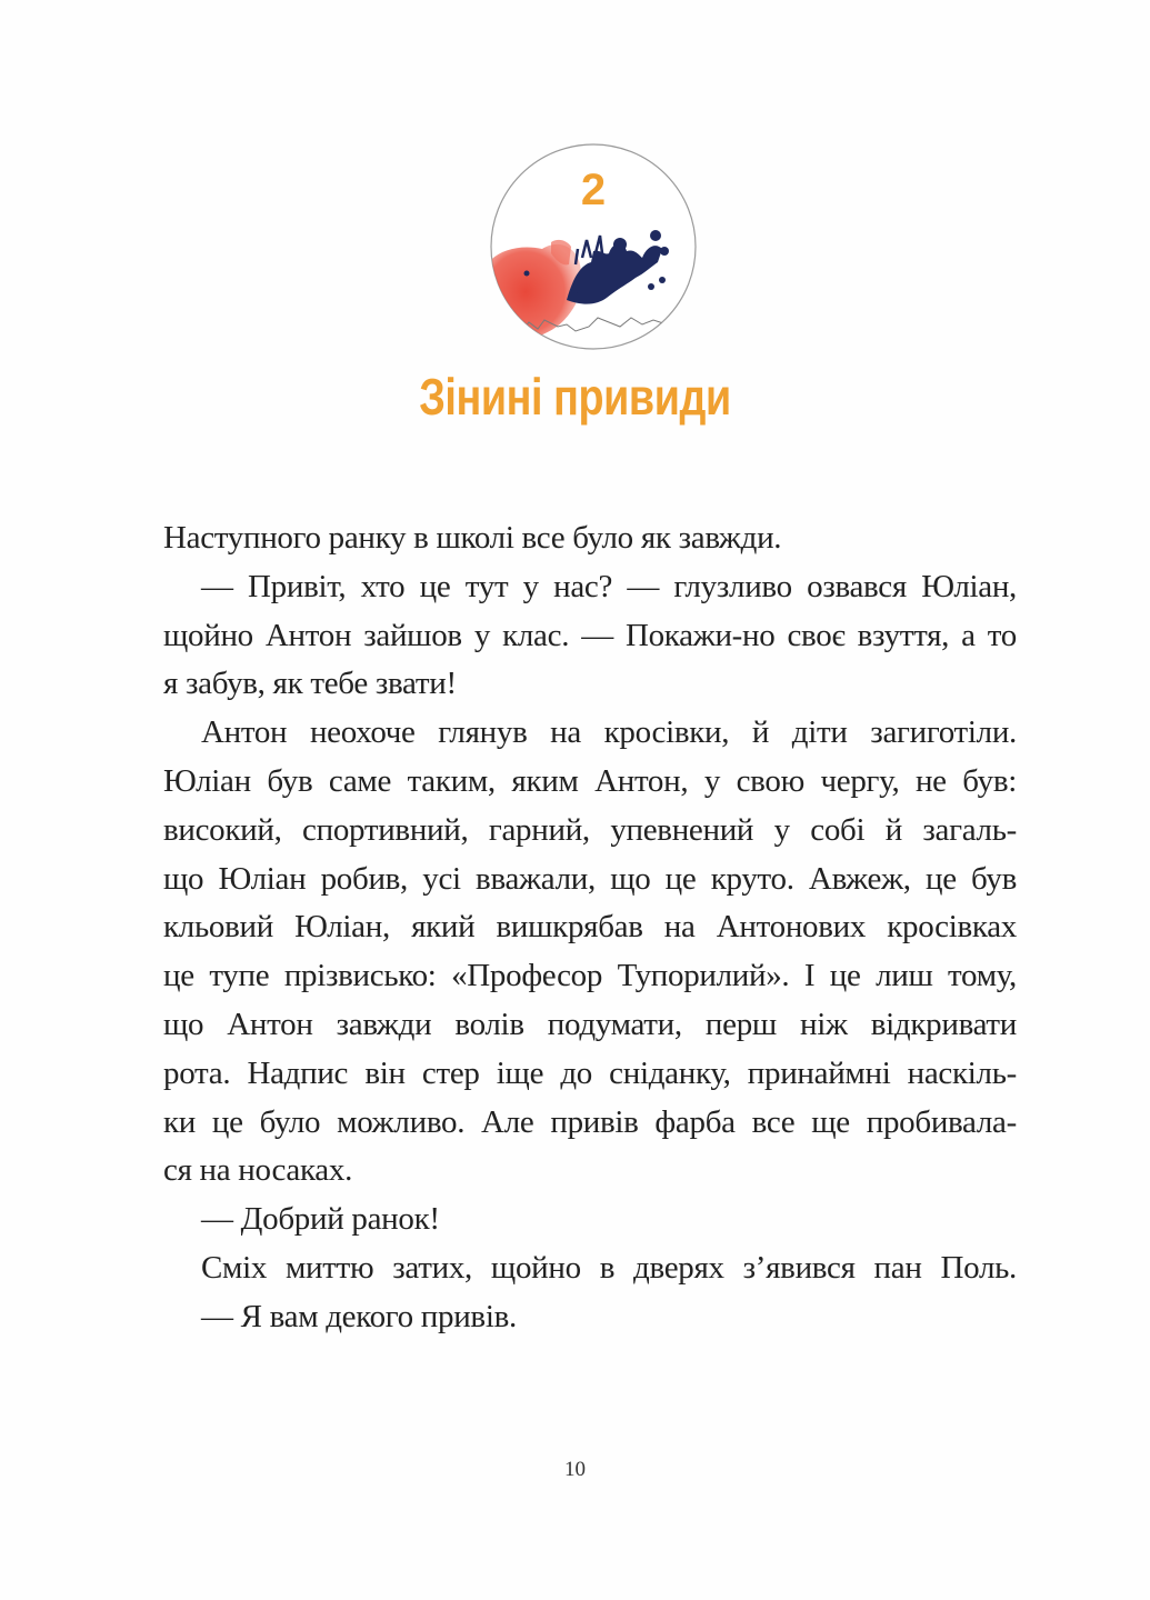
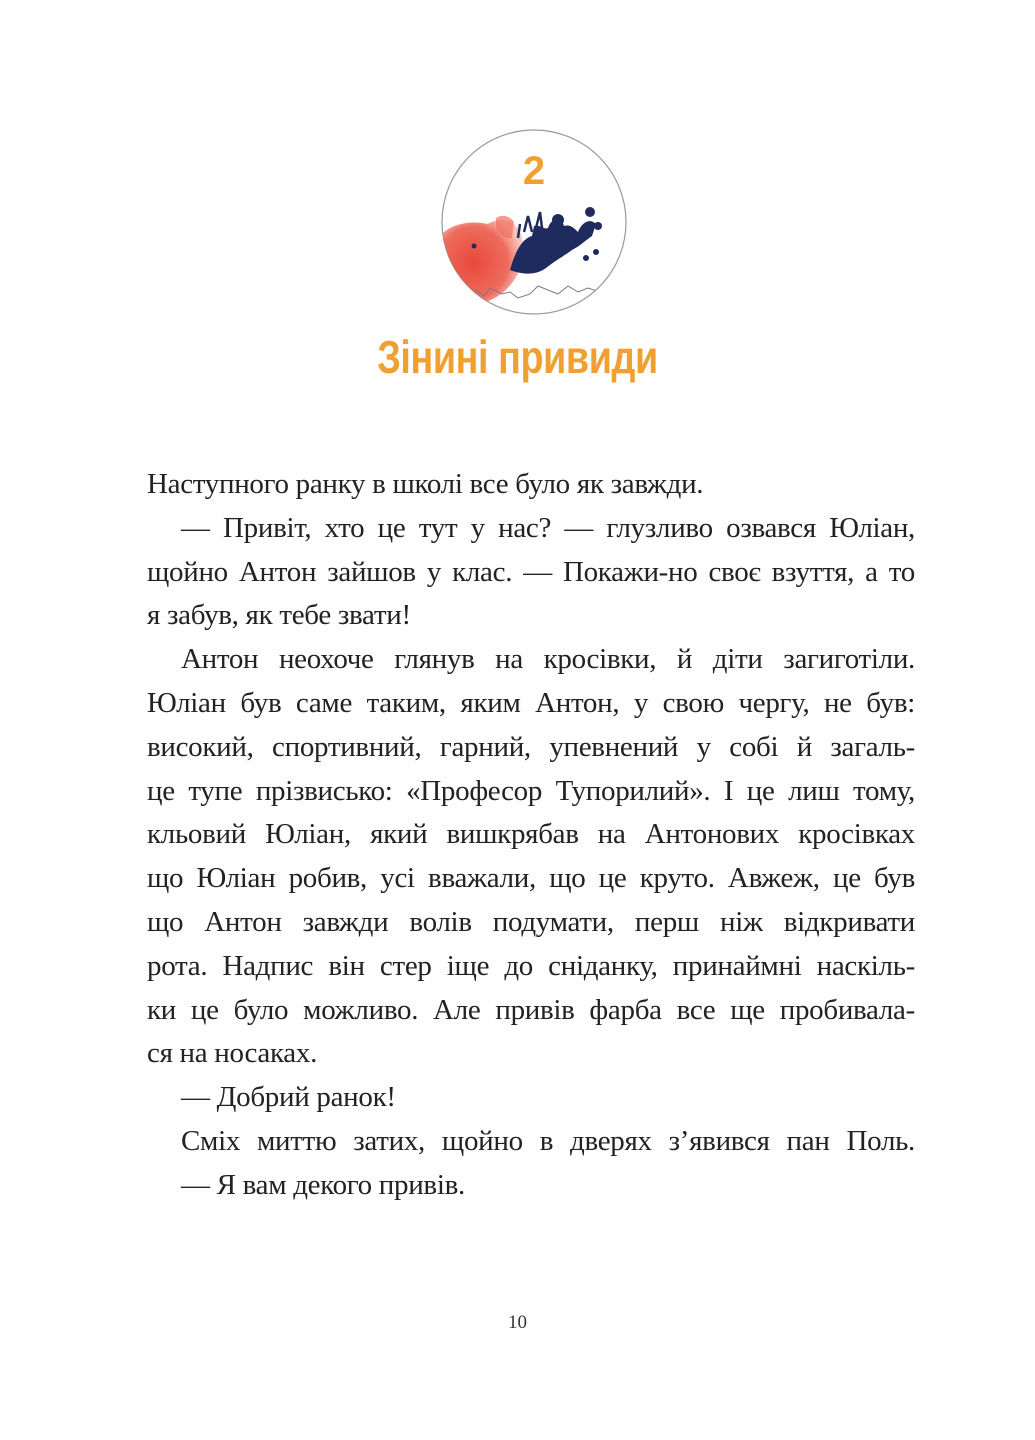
  2
  Зінині привиди
  Наступного ранку в школі все було як завжди.
  — Привіт, хто це тут у нас? — глузливо озвався Юліан,
  щойно Антон зайшов у клас. — Покажи-но своє взуття, а то
  я забув, як тебе звати!
  Антон неохоче глянув на кросівки, й діти загиготіли.
  Юліан був саме таким, яким Антон, у свою чергу, не був:
  високий, спортивний, гарний, упевнений у собі й загаль-
- що Юліан робив, усі вважали, що це круто. Авжеж, це був
+ це тупе прізвисько: «Професор Тупорилий». І це лиш тому,
  кльовий Юліан, який вишкрябав на Антонових кросівках
- це тупе прізвисько: «Професор Тупорилий». І це лиш тому,
+ що Юліан робив, усі вважали, що це круто. Авжеж, це був
  що Антон завжди волів подумати, перш ніж відкривати
  рота. Надпис він стер іще до сніданку, принаймні наскіль-
  ки це було можливо. Але привів фарба все ще пробивала-
  ся на носаках.
  — Добрий ранок!
  Сміх миттю затих, щойно в дверях з’явився пан Поль.
  — Я вам декого привів.
  10
